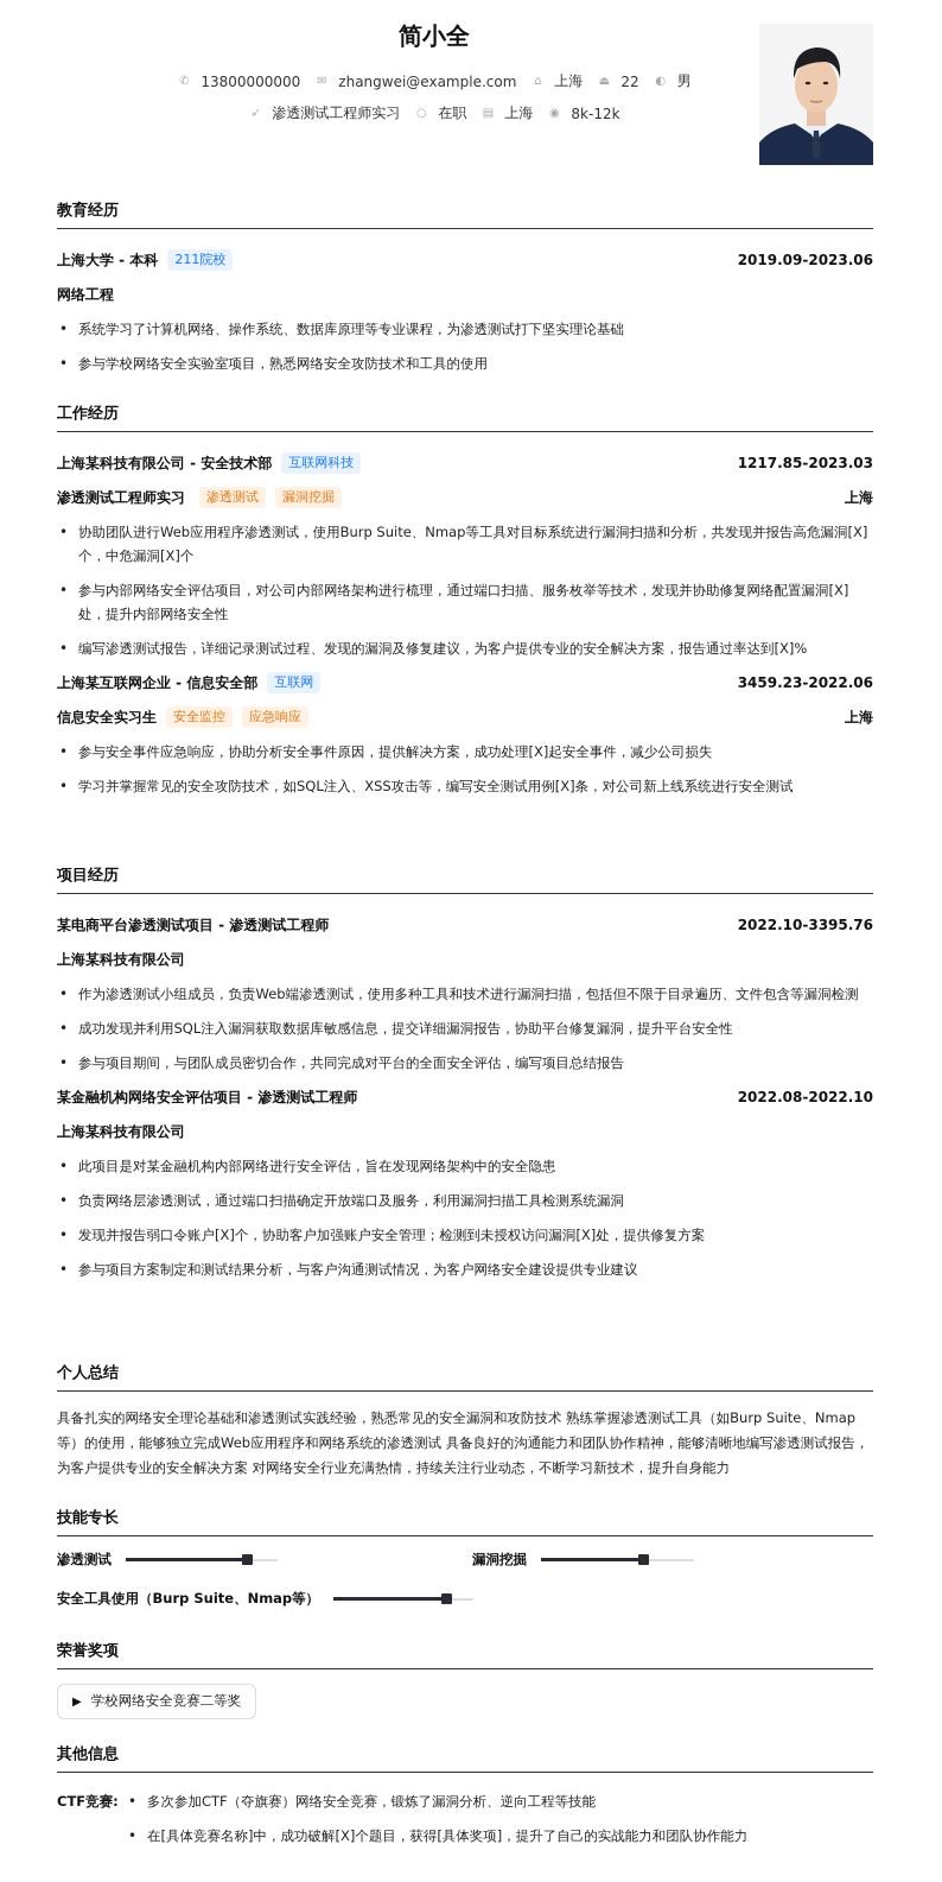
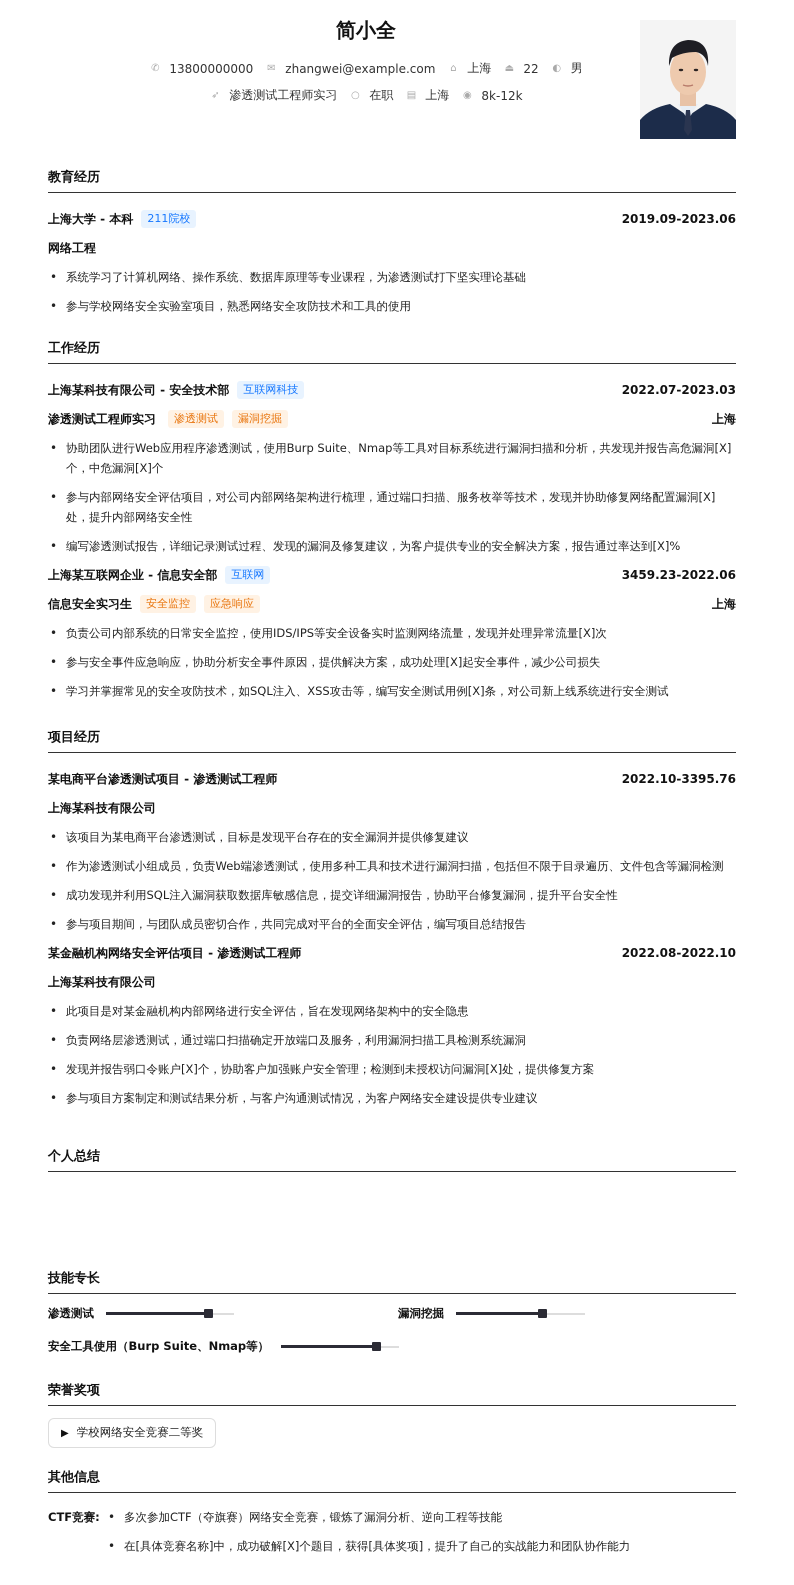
  简小全
  ✆
  13800000000
  ✉
  zhangwei@example.com
  ⌂
  上海
  ⏏
  22
  ◐
  男
  ➶
  渗透测试工程师实习
  ○
  在职
  ▤
  上海
  ◉
  8k-12k
  教育经历
  上海大学 - 本科
  211院校
  2019.09-2023.06
  网络工程
  系统学习了计算机网络、操作系统、数据库原理等专业课程，为渗透测试打下坚实理论基础
  参与学校网络安全实验室项目，熟悉网络安全攻防技术和工具的使用
  工作经历
  上海某科技有限公司 - 安全技术部
  互联网科技
- 1217.85-2023.03
+ 2022.07-2023.03
  渗透测试工程师实习
  渗透测试
  漏洞挖掘
  上海
  协助团队进行Web应用程序渗透测试，使用Burp Suite、Nmap等工具对目标系统进行漏洞扫描和分析，共发现并报告高危漏洞[X]个，中危漏洞[X]个
  参与内部网络安全评估项目，对公司内部网络架构进行梳理，通过端口扫描、服务枚举等技术，发现并协助修复网络配置漏洞[X]处，提升内部网络安全性
  编写渗透测试报告，详细记录测试过程、发现的漏洞及修复建议，为客户提供专业的安全解决方案，报告通过率达到[X]%
  上海某互联网企业 - 信息安全部
  互联网
  3459.23-2022.06
  信息安全实习生
  安全监控
  应急响应
  上海
+ 负责公司内部系统的日常安全监控，使用IDS/IPS等安全设备实时监测网络流量，发现并处理异常流量[X]次
  参与安全事件应急响应，协助分析安全事件原因，提供解决方案，成功处理[X]起安全事件，减少公司损失
  学习并掌握常见的安全攻防技术，如SQL注入、XSS攻击等，编写安全测试用例[X]条，对公司新上线系统进行安全测试
  项目经历
  某电商平台渗透测试项目 - 渗透测试工程师
  2022.10-3395.76
  上海某科技有限公司
+ 该项目为某电商平台渗透测试，目标是发现平台存在的安全漏洞并提供修复建议
  作为渗透测试小组成员，负责Web端渗透测试，使用多种工具和技术进行漏洞扫描，包括但不限于目录遍历、文件包含等漏洞检测
  成功发现并利用SQL注入漏洞获取数据库敏感信息，提交详细漏洞报告，协助平台修复漏洞，提升平台安全性
  参与项目期间，与团队成员密切合作，共同完成对平台的全面安全评估，编写项目总结报告
  某金融机构网络安全评估项目 - 渗透测试工程师
  2022.08-2022.10
  上海某科技有限公司
  此项目是对某金融机构内部网络进行安全评估，旨在发现网络架构中的安全隐患
  负责网络层渗透测试，通过端口扫描确定开放端口及服务，利用漏洞扫描工具检测系统漏洞
  发现并报告弱口令账户[X]个，协助客户加强账户安全管理；检测到未授权访问漏洞[X]处，提供修复方案
  参与项目方案制定和测试结果分析，与客户沟通测试情况，为客户网络安全建设提供专业建议
  个人总结
- 具备扎实的网络安全理论基础和渗透测试实践经验，熟悉常见的安全漏洞和攻防技术 熟练掌握渗透测试工具（如Burp Suite、Nmap等）的使用，能够独立完成Web应用程序和网络系统的渗透测试 具备良好的沟通能力和团队协作精神，能够清晰地编写渗透测试报告，为客户提供专业的安全解决方案 对网络安全行业充满热情，持续关注行业动态，不断学习新技术，提升自身能力
  技能专长
  渗透测试
  漏洞挖掘
  安全工具使用（Burp Suite、Nmap等）
  荣誉奖项
  ▶
  学校网络安全竞赛二等奖
  其他信息
  CTF竞赛:
  多次参加CTF（夺旗赛）网络安全竞赛，锻炼了漏洞分析、逆向工程等技能
  在[具体竞赛名称]中，成功破解[X]个题目，获得[具体奖项]，提升了自己的实战能力和团队协作能力
